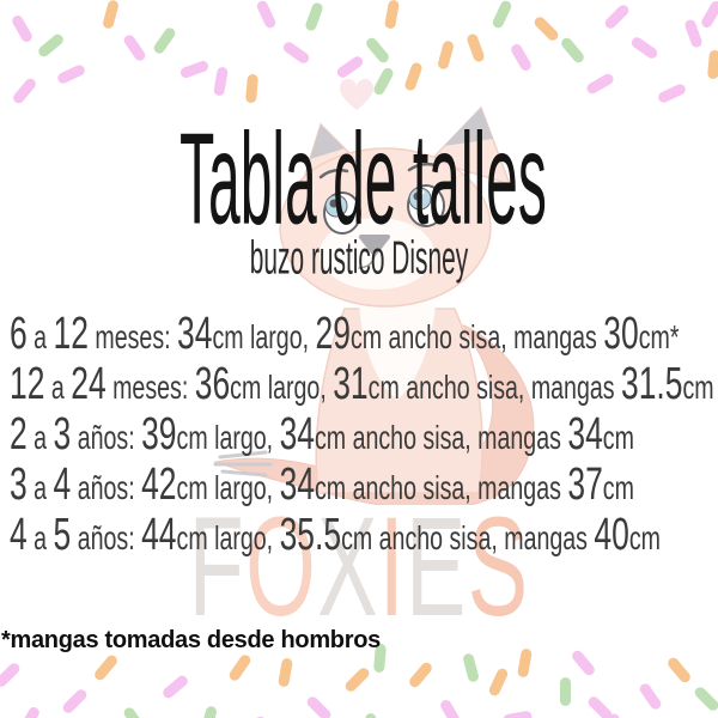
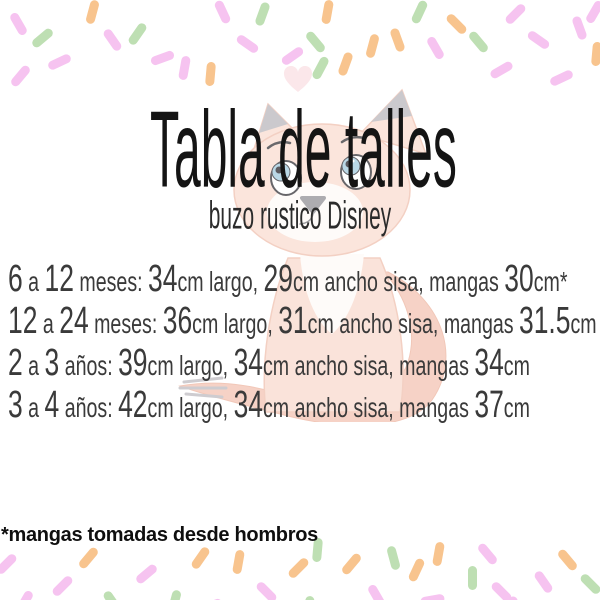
  Tabla de talles
  buzo rustico Disney
  6 a 12 meses: 34cm largo, 29cm ancho sisa, mangas 30cm*
  12 a 24 meses: 36cm largo, 31cm ancho sisa, mangas 31.5cm
  2 a 3 años: 39cm largo, 34cm ancho sisa, mangas 34cm
  3 a 4 años: 42cm largo, 34cm ancho sisa, mangas 37cm
- 4 a 5 años: 44cm largo, 35.5cm ancho sisa, mangas 40cm
- FOXIES
  *mangas tomadas desde hombros
